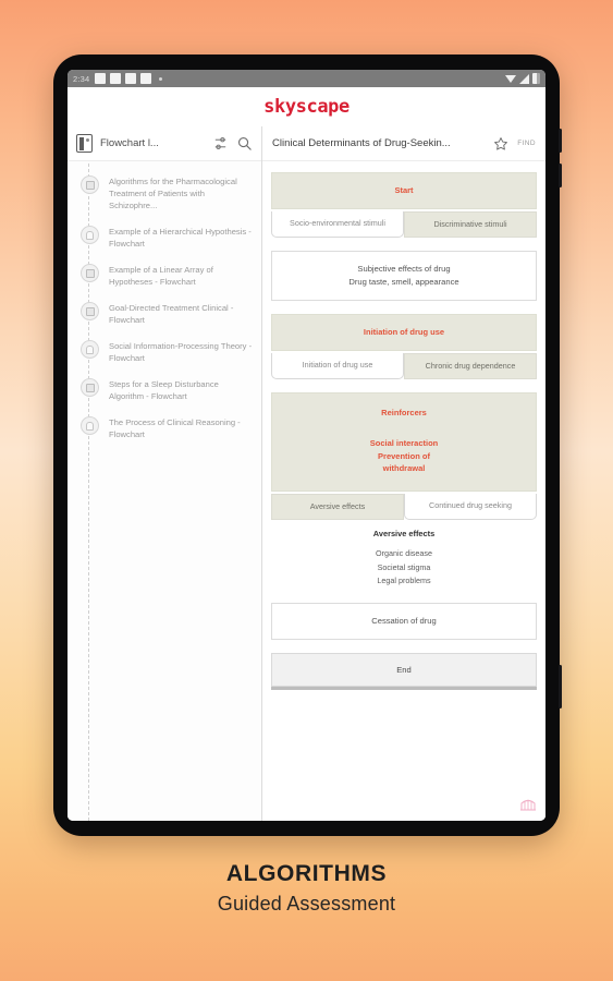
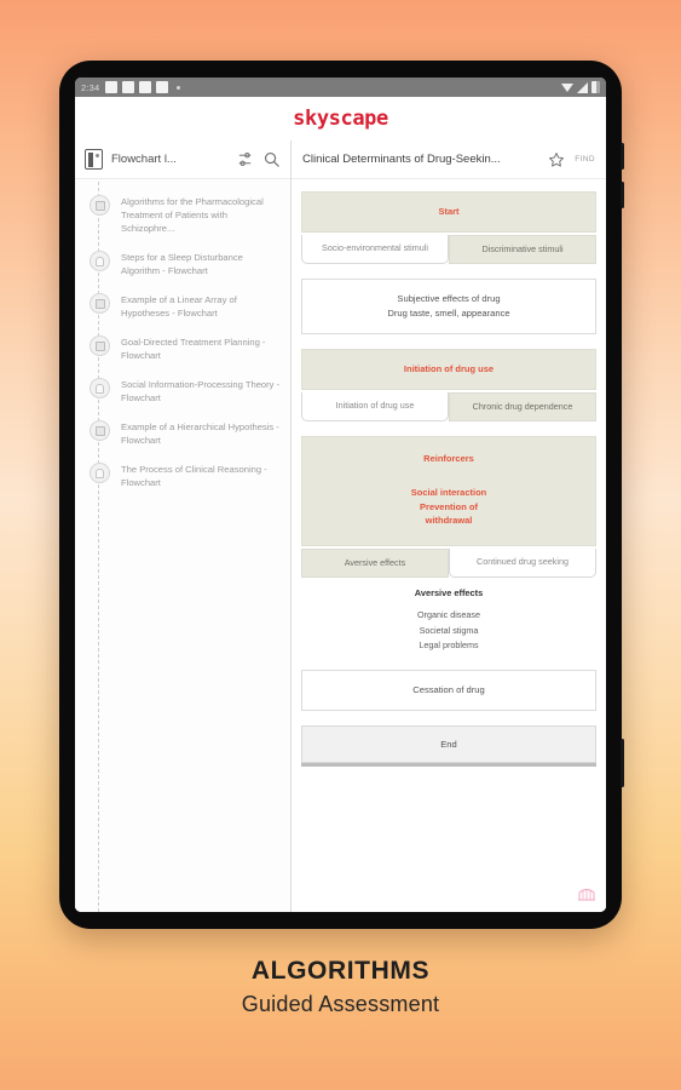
  2:34
  skyscape
  Flowchart l...
  Algorithms for the Pharmacological Treatment of Patients with Schizophre...
- Example of a Hierarchical Hypothesis - Flowchart
+ Steps for a Sleep Disturbance Algorithm - Flowchart
  Example of a Linear Array of Hypotheses - Flowchart
- Goal-Directed Treatment Clinical - Flowchart
+ Goal-Directed Treatment Planning - Flowchart
  Social Information-Processing Theory - Flowchart
- Steps for a Sleep Disturbance Algorithm - Flowchart
+ Example of a Hierarchical Hypothesis - Flowchart
  The Process of Clinical Reasoning - Flowchart
  Clinical Determinants of Drug-Seekin...
  Start
  Socio-environmental stimuli
  Discriminative stimuli
  Subjective effects of drug
  Drug taste, smell, appearance
  Initiation of drug use
  Initiation of drug use
  Chronic drug dependence
  Reinforcers
  Social interaction
  Prevention of
  withdrawal
  Aversive effects
  Continued drug seeking
  Aversive effects
  Organic disease
  Societal stigma
  Legal problems
  Cessation of drug
  End
  ALGORITHMS
  Guided Assessment
